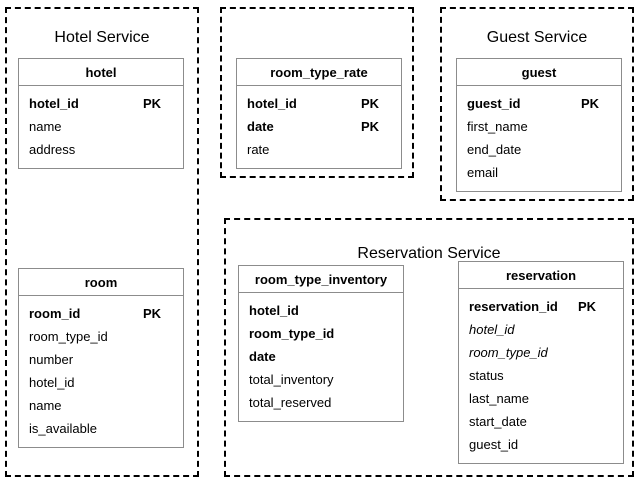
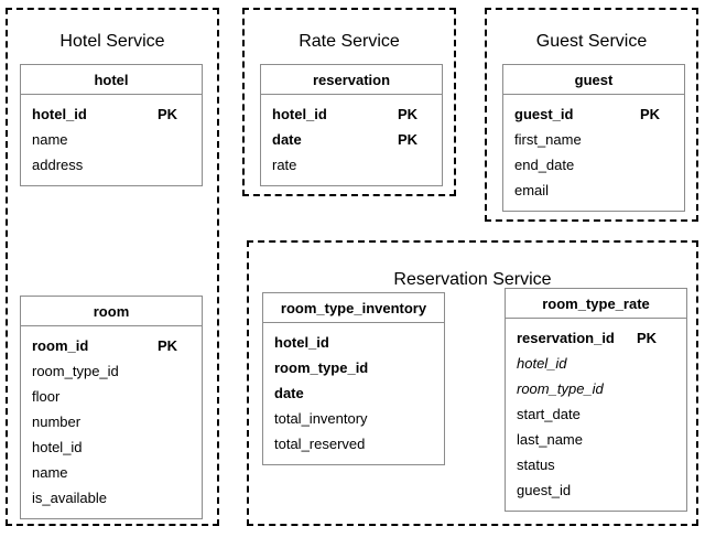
  Hotel Service
  hotel
  hotel_id
  PK
  name
  address
  room
  room_id
  PK
  room_type_id
+ floor
  number
  hotel_id
  name
  is_available
+ Rate Service
- room_type_rate
+ reservation
  hotel_id
  PK
  date
  PK
  rate
  Guest Service
  guest
  guest_id
  PK
  first_name
  end_date
  email
  Reservation Service
  room_type_inventory
  hotel_id
  room_type_id
  date
  total_inventory
  total_reserved
- reservation
+ room_type_rate
  reservation_id
  PK
  hotel_id
  room_type_id
- status
+ start_date
  last_name
- start_date
+ status
  guest_id
